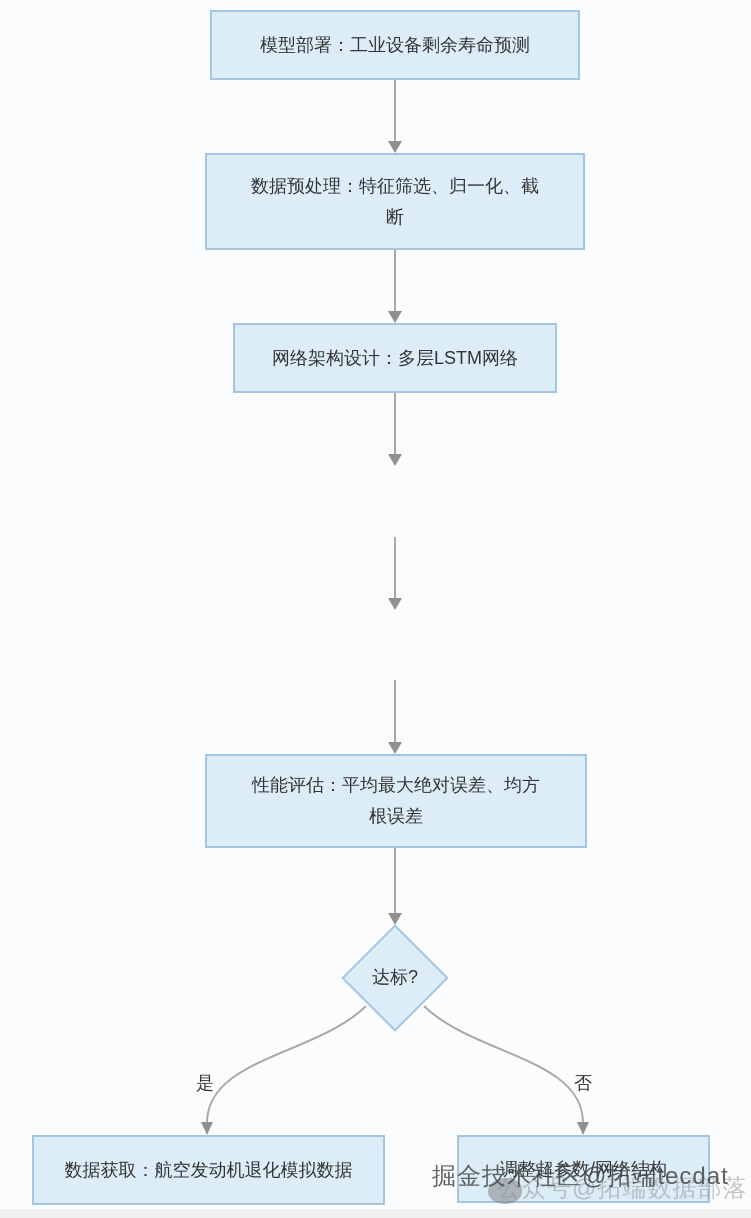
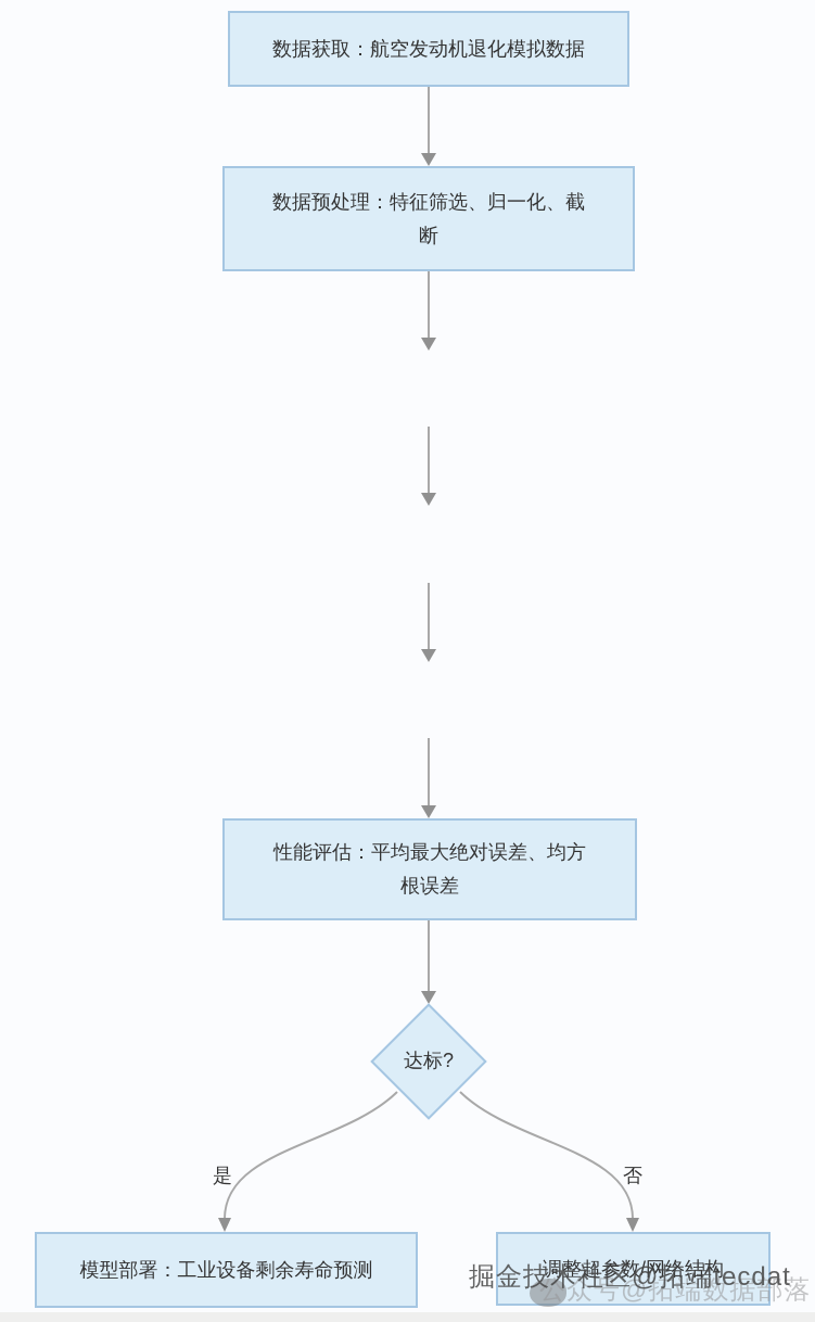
- 模型部署：工业设备剩余寿命预测
+ 数据获取：航空发动机退化模拟数据
  数据预处理：特征筛选、归一化、截断
- 网络架构设计：多层LSTM网络
  性能评估：平均最大绝对误差、均方根误差
  达标?
  是
  否
- 数据获取：航空发动机退化模拟数据
+ 模型部署：工业设备剩余寿命预测
  调整超参数/网络结构
  公众号@拓端数据部落
  掘金技术社区@拓端tecdat
